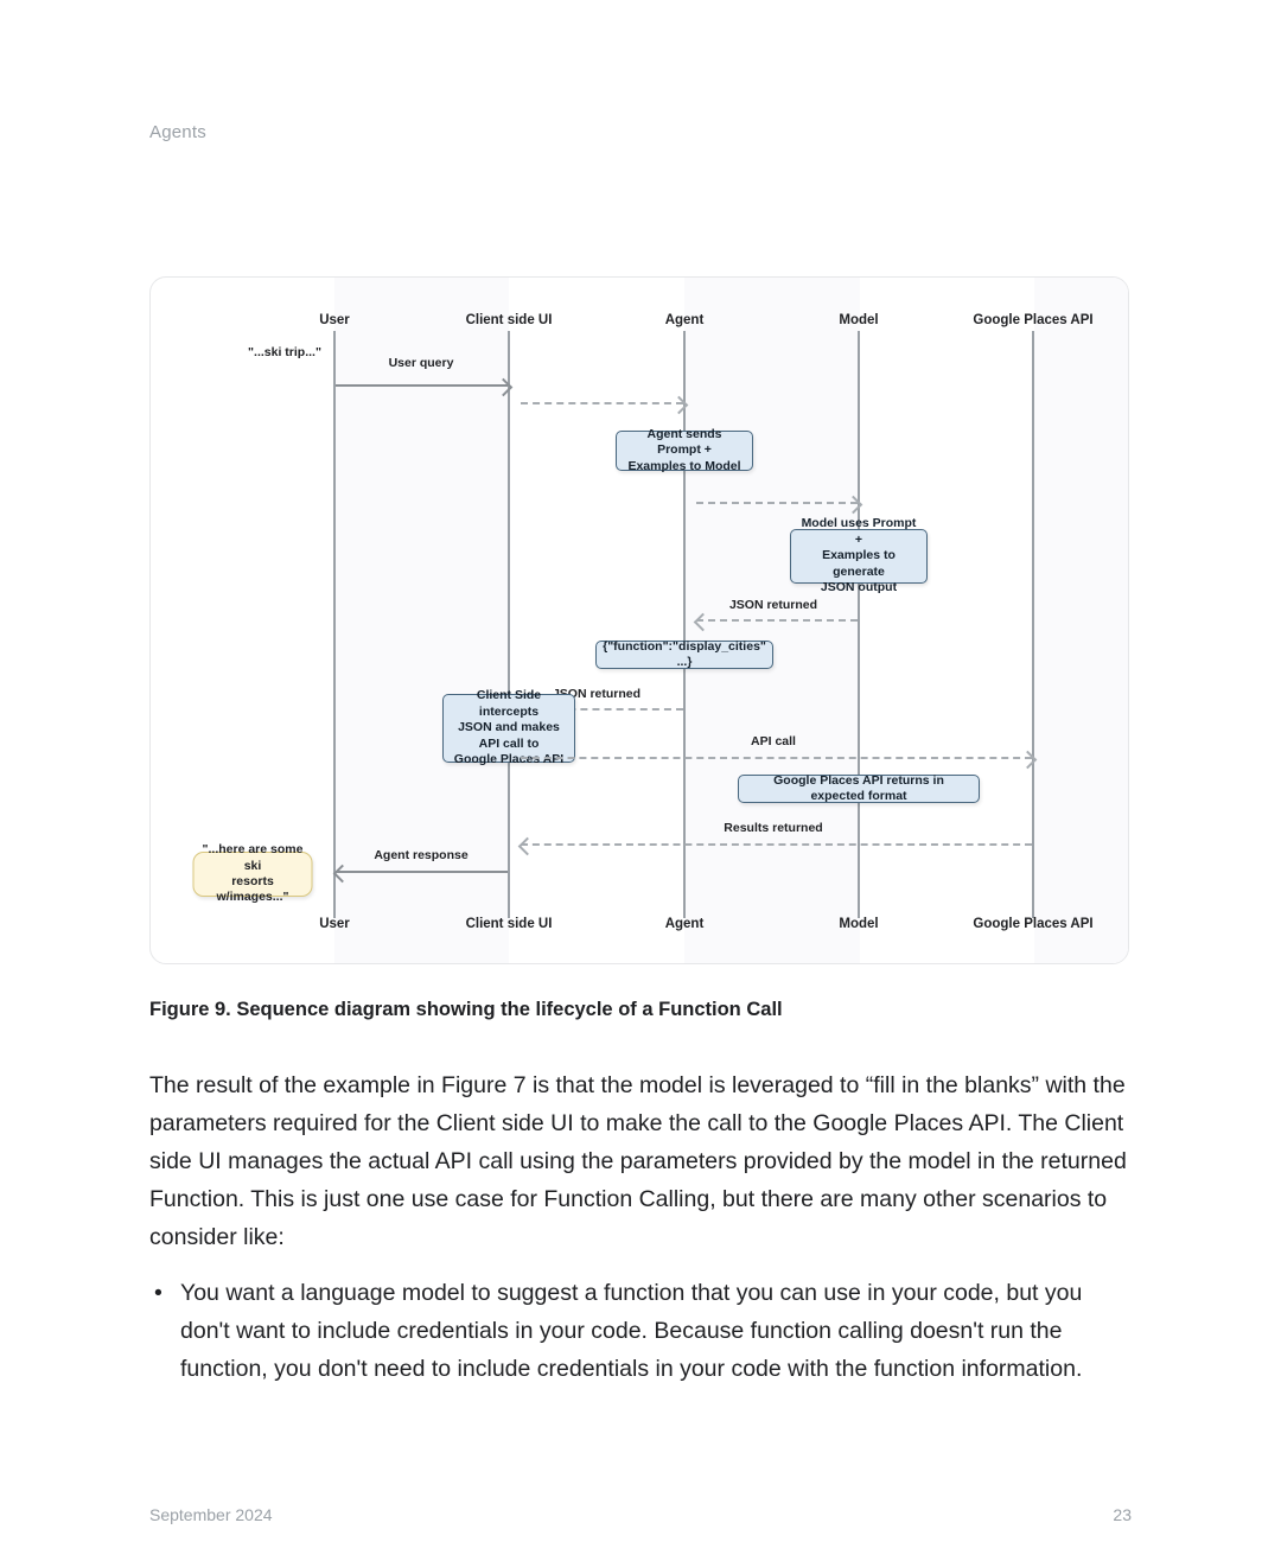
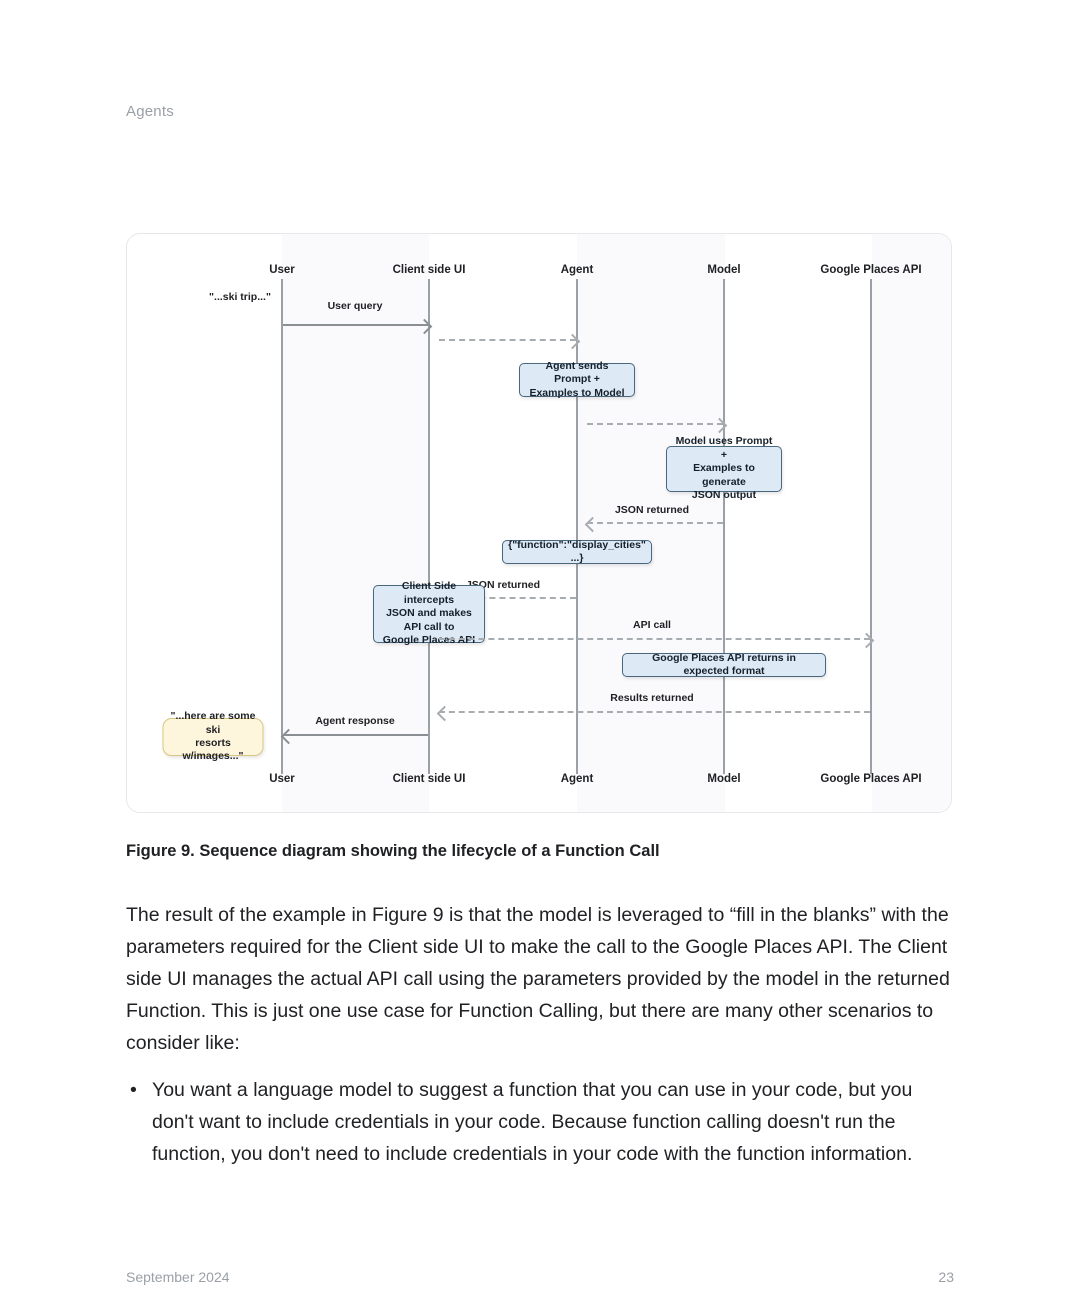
  Agents
  User
  Client side UI
  Agent
  Model
  Google Places API
  User
  Client side UI
  Agent
  Model
  Google Places API
  "...ski trip..."
  User query
  Agent sends Prompt +
  Examples to Model
  Model uses Prompt +
  Examples to generate
  JSON output
  JSON returned
  {"function":"display_cities" ...}
  N returned
  Client Side intercepts
  JSON and makes
  API call to
  Google Places API
  API call
  Google Places API returns in expected format
  Results returned
  Agent response
  "...here are some ski
  resorts w/images..."
  Figure 9. Sequence diagram showing the lifecycle of a Function Call
- The result of the example in Figure 7 is that the model is leveraged to “fill in the blanks” with the parameters required for the Client side UI to make the call to the Google Places API. The Client side UI manages the actual API call using the parameters provided by the model in the returned Function. This is just one use case for Function Calling, but there are many other scenarios to consider like:
+ The result of the example in Figure 9 is that the model is leveraged to “fill in the blanks” with the parameters required for the Client side UI to make the call to the Google Places API. The Client side UI manages the actual API call using the parameters provided by the model in the returned Function. This is just one use case for Function Calling, but there are many other scenarios to consider like:
  •
  You want a language model to suggest a function that you can use in your code, but you don't want to include credentials in your code. Because function calling doesn't run the function, you don't need to include credentials in your code with the function information.
  September 2024
  23
